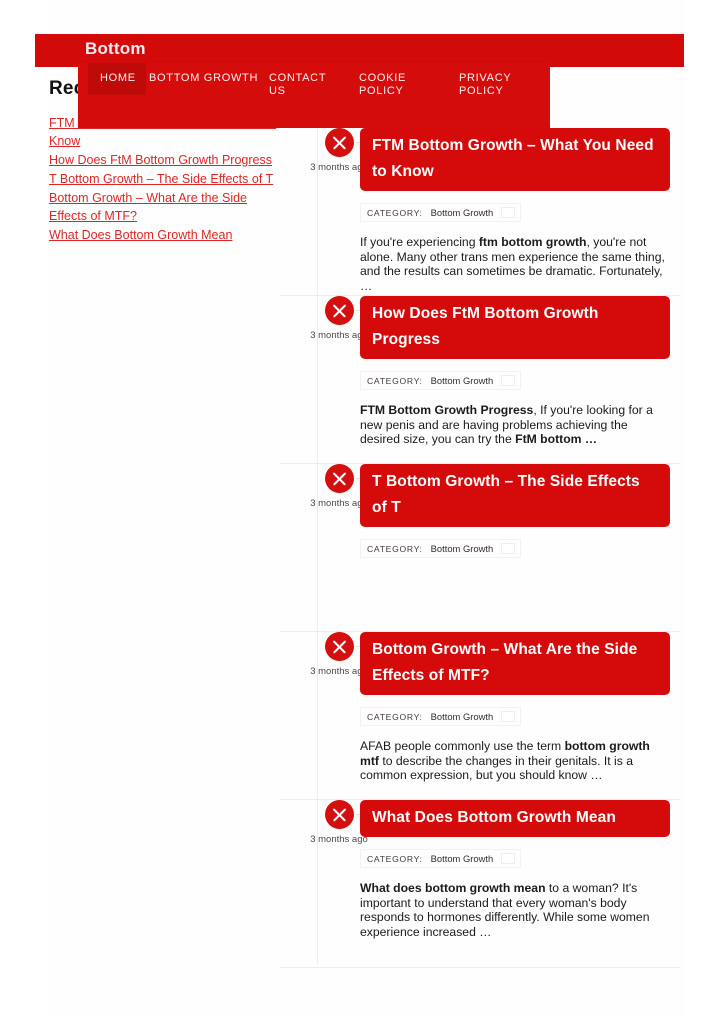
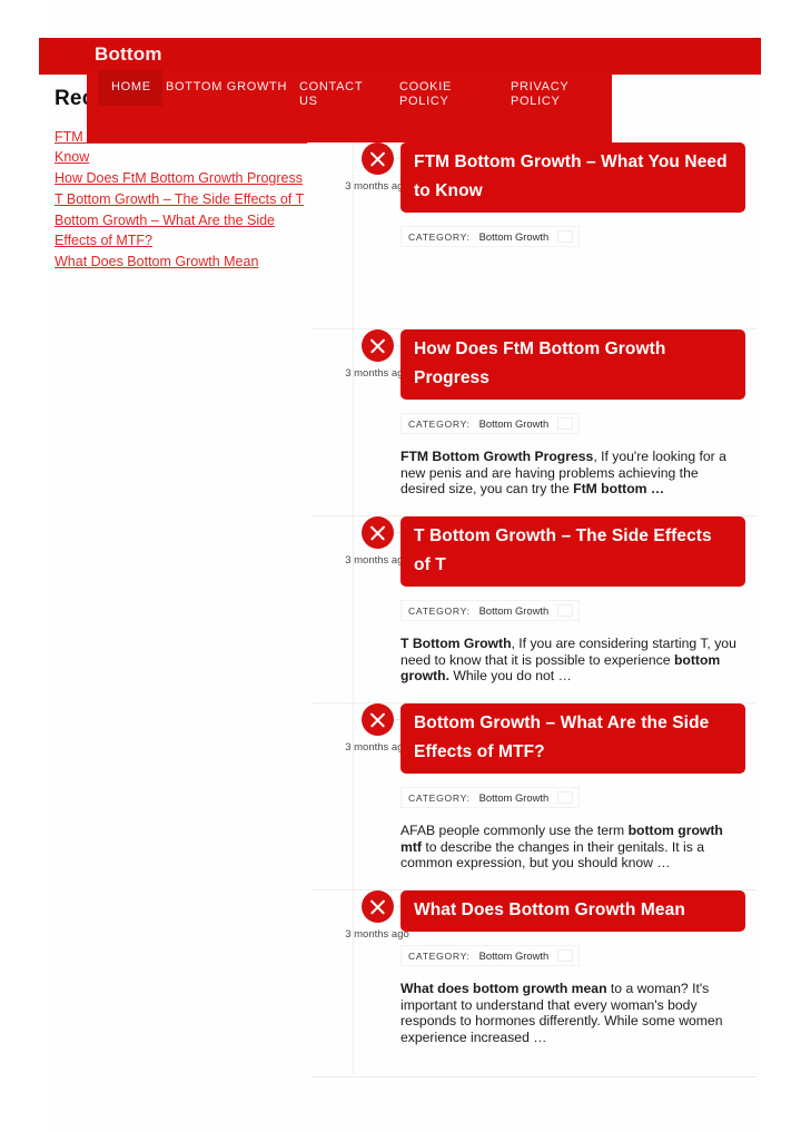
  How Does FtM Bottom Growth Progress
  T Bottom Growth – The Side Effects of T
  Bottom Growth – What Are the Side Effects of MTF?
  What Does Bottom Growth Mean
  3 months a
  FTM Bottom Growth – What You Need to Know
  CATEGORY:
  Bottom Growth
- If you're experiencing ftm bottom growth, you're not alone. Many other trans men experience the same thing, and the results can sometimes be dramatic. Fortunately, …
  3 months a
  How Does FtM Bottom Growth Progress
  CATEGORY:
  Bottom Growth
  FTM Bottom Growth Progress, If you're looking for a new penis and are having problems achieving the desired size, you can try the FtM bottom …
  3 months a
  T Bottom Growth – The Side Effects of T
  CATEGORY:
  Bottom Growth
+ T Bottom Growth, If you are considering starting T, you need to know that it is possible to experience bottom growth. While you do not …
  3 months a
  Bottom Growth – What Are the Side Effects of MTF?
  CATEGORY:
  Bottom Growth
  AFAB people commonly use the term bottom growth mtf to describe the changes in their genitals. It is a common expression, but you should know …
  3 months ago
  What Does Bottom Growth Mean
  CATEGORY:
  Bottom Growth
  What does bottom growth mean to a woman? It's important to understand that every woman's body responds to hormones differently. While some women experience increased …
  Bottom
  HOME
  BOTTOM GROWTH
  CONTACT
  US
  COOKIE
  POLICY
  PRIVACY
  POLICY
